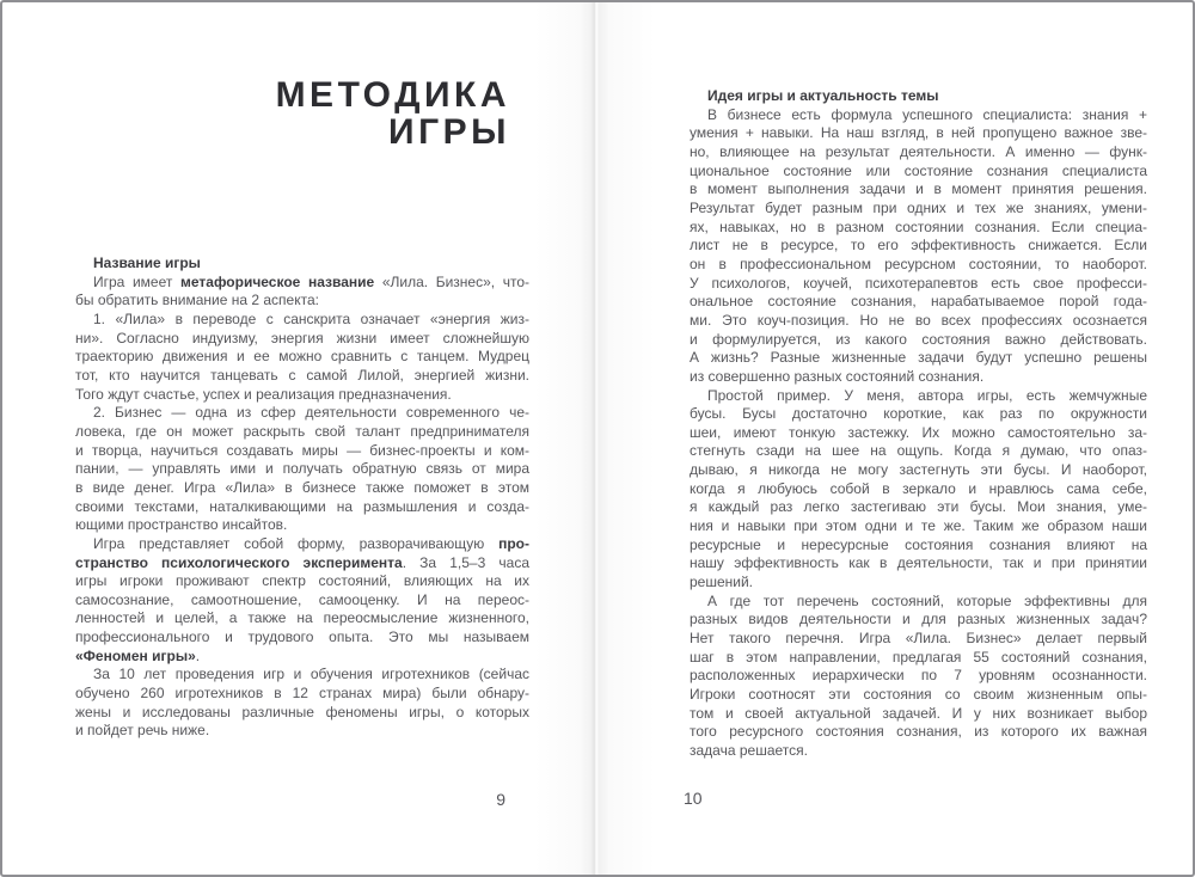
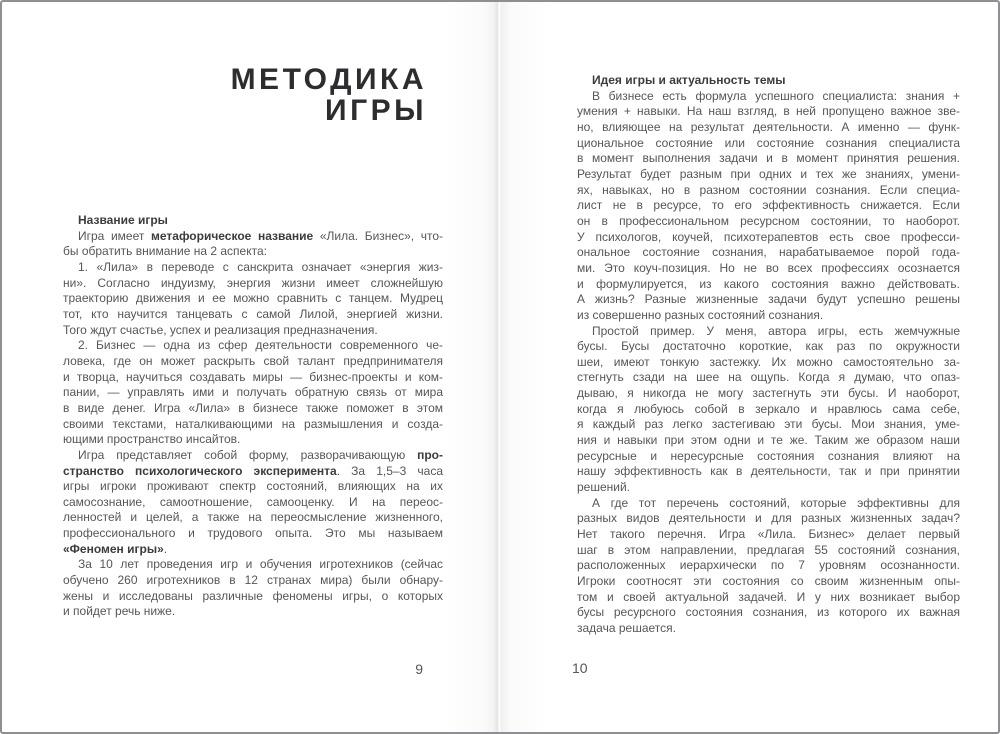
  МЕТОДИКА
  ИГРЫ
  Название игры
  Игра имеет метафорическое название «Лила. Бизнес», что-
  бы обратить внимание на 2 аспекта:
  1. «Лила» в переводе с санскрита означает «энергия жиз-
  ни». Согласно индуизму, энергия жизни имеет сложнейшую
  траекторию движения и ее можно сравнить с танцем. Мудрец
  тот, кто научится танцевать с самой Лилой, энергией жизни.
  Того ждут счастье, успех и реализация предназначения.
  2. Бизнес — одна из сфер деятельности современного че-
  ловека, где он может раскрыть свой талант предпринимателя
  и творца, научиться создавать миры — бизнес-проекты и ком-
  пании, — управлять ими и получать обратную связь от мира
  в виде денег. Игра «Лила» в бизнесе также поможет в этом
  своими текстами, наталкивающими на размышления и созда-
  ющими пространство инсайтов.
  Игра представляет собой форму, разворачивающую про-
  странство психологического эксперимента. За 1,5–3 часа
  игры игроки проживают спектр состояний, влияющих на их
  самосознание, самоотношение, самооценку. И на переос-
  ленностей и целей, а также на переосмысление жизненного,
  профессионального и трудового опыта. Это мы называем
  «Феномен игры».
  За 10 лет проведения игр и обучения игротехников (сейчас
  обучено 260 игротехников в 12 странах мира) были обнару-
  жены и исследованы различные феномены игры, о которых
  и пойдет речь ниже.
  9
  Идея игры и актуальность темы
  В бизнесе есть формула успешного специалиста: знания +
  умения + навыки. На наш взгляд, в ней пропущено важное зве-
  но, влияющее на результат деятельности. А именно — функ-
  циональное состояние или состояние сознания специалиста
  в момент выполнения задачи и в момент принятия решения.
  Результат будет разным при одних и тех же знаниях, умени-
  ях, навыках, но в разном состоянии сознания. Если специа-
  лист не в ресурсе, то его эффективность снижается. Если
  он в профессиональном ресурсном состоянии, то наоборот.
  У психологов, коучей, психотерапевтов есть свое професси-
  ональное состояние сознания, нарабатываемое порой года-
  ми. Это коуч-позиция. Но не во всех профессиях осознается
  и формулируется, из какого состояния важно действовать.
  А жизнь? Разные жизненные задачи будут успешно решены
  из совершенно разных состояний сознания.
  Простой пример. У меня, автора игры, есть жемчужные
  бусы. Бусы достаточно короткие, как раз по окружности
  шеи, имеют тонкую застежку. Их можно самостоятельно за-
  стегнуть сзади на шее на ощупь. Когда я думаю, что опаз-
  дываю, я никогда не могу застегнуть эти бусы. И наоборот,
  когда я любуюсь собой в зеркало и нравлюсь сама себе,
  я каждый раз легко застегиваю эти бусы. Мои знания, уме-
  ния и навыки при этом одни и те же. Таким же образом наши
  ресурсные и нересурсные состояния сознания влияют на
  нашу эффективность как в деятельности, так и при принятии
  решений.
  А где тот перечень состояний, которые эффективны для
  разных видов деятельности и для разных жизненных задач?
  Нет такого перечня. Игра «Лила. Бизнес» делает первый
  шаг в этом направлении, предлагая 55 состояний сознания,
  расположенных иерархически по 7 уровням осознанности.
  Игроки соотносят эти состояния со своим жизненным опы-
  том и своей актуальной задачей. И у них возникает выбор
- того ресурсного состояния сознания, из которого их важная
+ бусы ресурсного состояния сознания, из которого их важная
  задача решается.
  10
